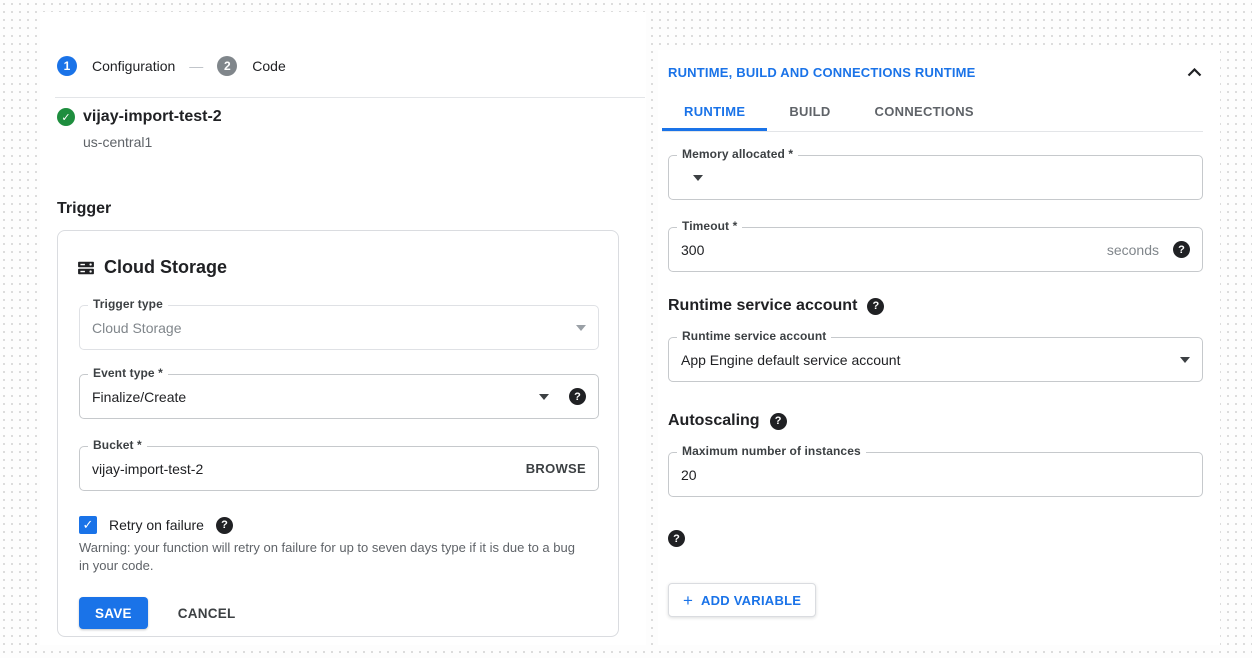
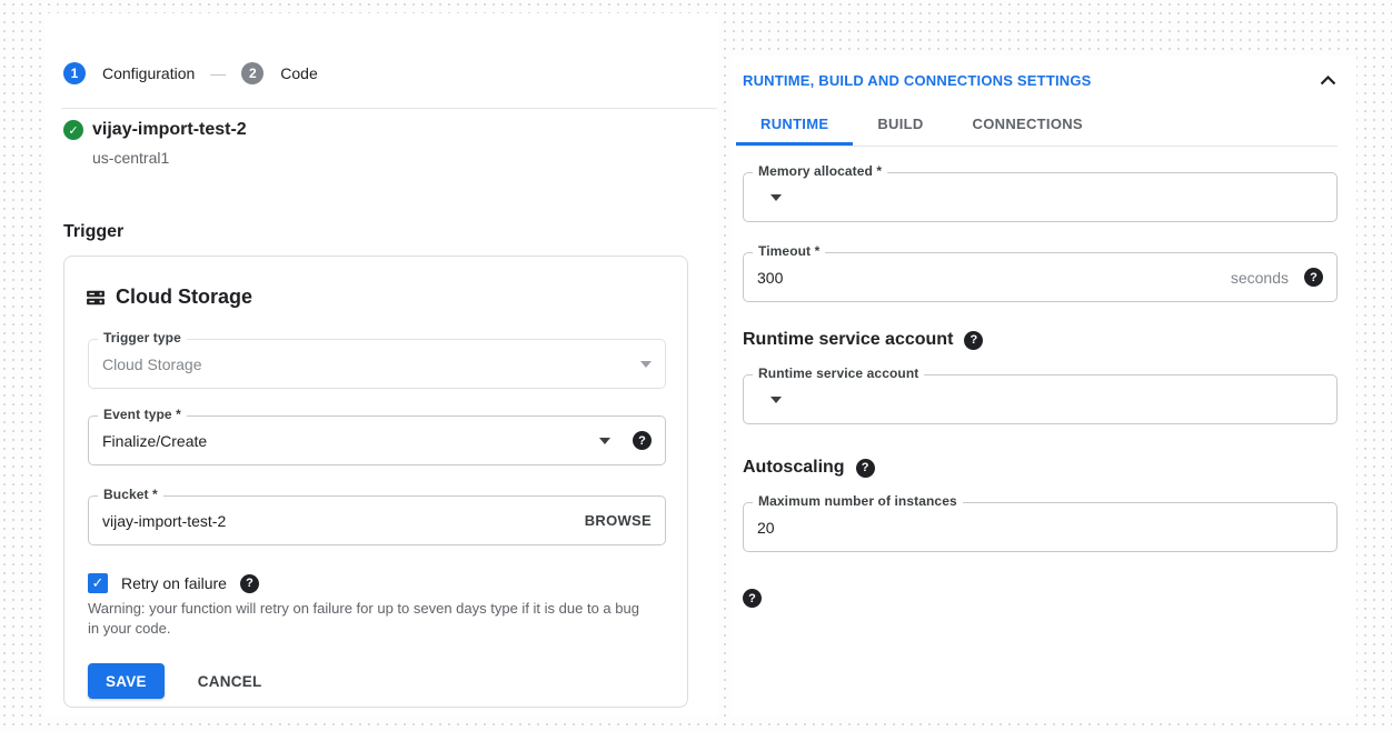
  1
  Configuration
  —
  2
  Code
  ✓
  vijay-import-test-2
  us-central1
  Trigger
  Cloud Storage
  Trigger type
  Cloud Storage
  Event type *
  Finalize/Create
  ?
  Bucket *
  vijay-import-test-2
  BROWSE
  ✓
  Retry on failure
  ?
  Warning: your function will retry on failure for up to seven days type if it is due to a bug in your code.
  SAVE
  CANCEL
- RUNTIME, BUILD AND CONNECTIONS RUNTIME
+ RUNTIME, BUILD AND CONNECTIONS SETTINGS
  RUNTIME
  BUILD
  CONNECTIONS
  Memory allocated *
  Timeout *
  300
  seconds
  ?
  Runtime service account
  ?
  Runtime service account
- App Engine default service account
  Autoscaling
  ?
  Maximum number of instances
  20
  ?
- +
- ADD VARIABLE
